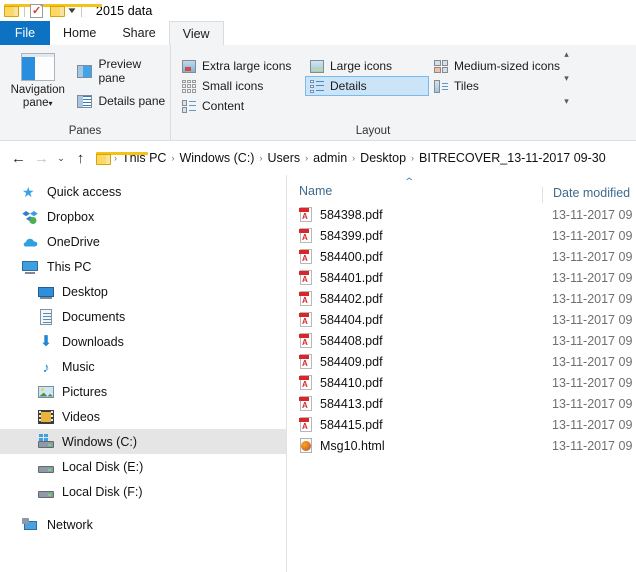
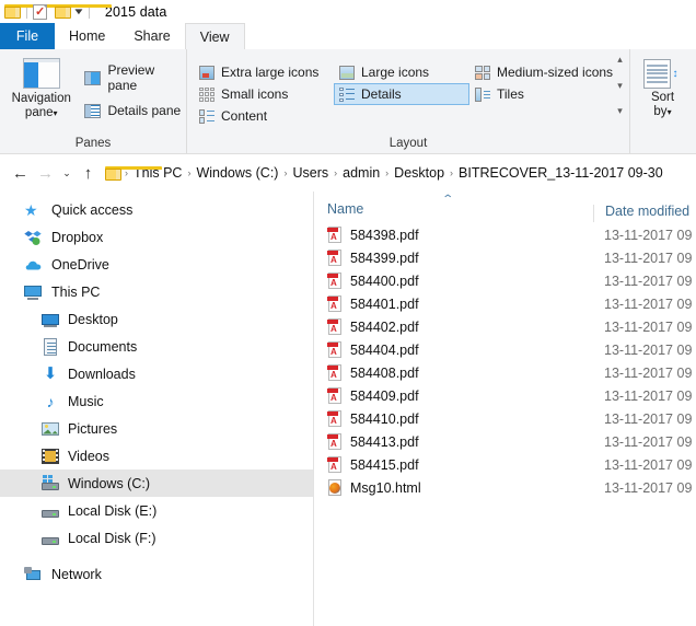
  ✓
  ▼
  2015 data
  File
  Home
  Share
  View
  Navigation pane▾
  Preview pane
  Details pane
  Panes
  Extra large icons
  Large icons
  Medium-sized icons
  Small icons
  Details
  Tiles
  Content
  ▴
  ▾
  ▾
  Layout
+ ↕
+ Sort
+ by▾
  ←
  →
  ⌄
  ↑
  ›
  This PC
  ›
  Windows (C:)
  ›
  Users
  ›
  admin
  ›
  Desktop
  ›
  BITRECOVER_13-11-2017 09-30
  ★
  Quick access
  Dropbox
  OneDrive
  This PC
  Desktop
  Documents
  ⬇
  Downloads
  ♪
  Music
  Pictures
  Videos
  Windows (C:)
  Local Disk (E:)
  Local Disk (F:)
  Network
  Name
  ⌃
  Date modified
  A
  584398.pdf
  13-11-2017 09
  A
  584399.pdf
  13-11-2017 09
  A
  584400.pdf
  13-11-2017 09
  A
  584401.pdf
  13-11-2017 09
  A
  584402.pdf
  13-11-2017 09
  A
  584404.pdf
  13-11-2017 09
  A
  584408.pdf
  13-11-2017 09
  A
  584409.pdf
  13-11-2017 09
  A
  584410.pdf
  13-11-2017 09
  A
  584413.pdf
  13-11-2017 09
  A
  584415.pdf
  13-11-2017 09
  Msg10.html
  13-11-2017 09
